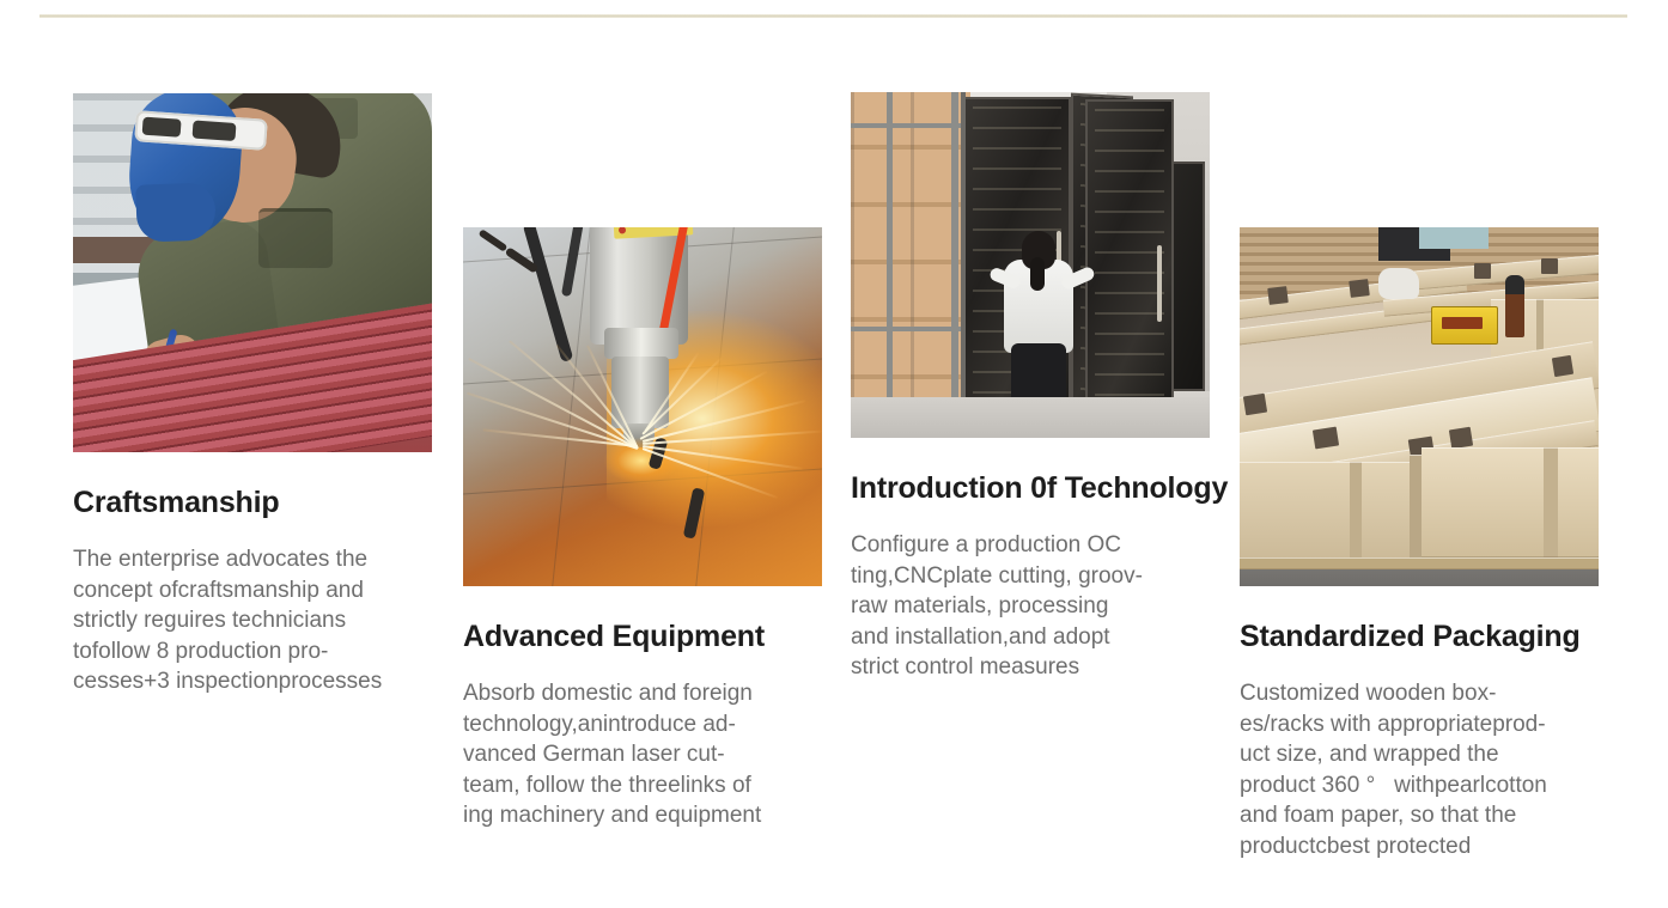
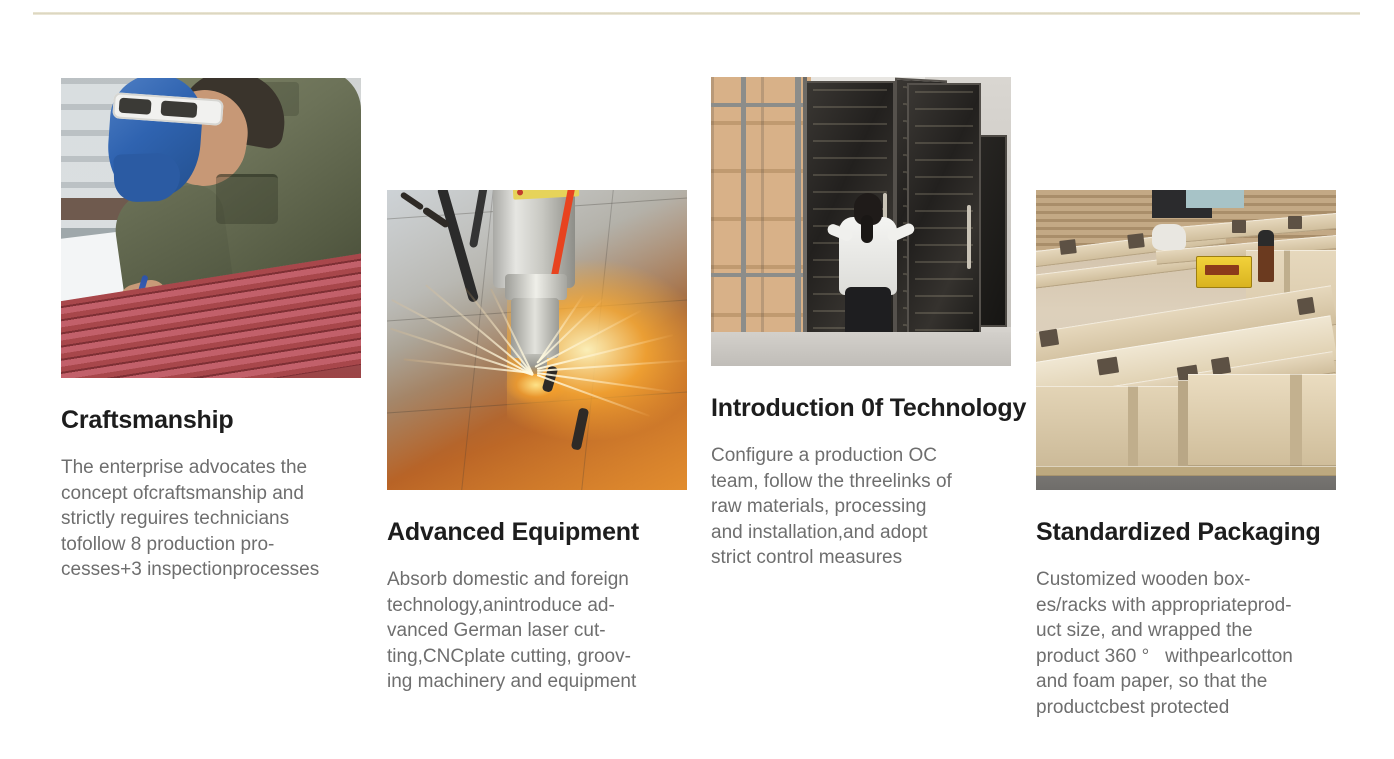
  Craftsmanship
  The enterprise advocates the
  concept ofcraftsmanship and
  strictly reguires technicians
  tofollow 8 production pro-
  cesses+3 inspectionprocesses
  Advanced Equipment
  Absorb domestic and foreign
  technology,anintroduce ad-
  vanced German laser cut-
- team, follow the threelinks of
+ ting,CNCplate cutting, groov-
  ing machinery and equipment
  Introduction 0f Technology
  Configure a production OC
- ting,CNCplate cutting, groov-
+ team, follow the threelinks of
  raw materials, processing
  and installation,and adopt
  strict control measures
  Standardized Packaging
  Customized wooden box-
  es/racks with appropriateprod-
  uct size, and wrapped the
  product 360 ° withpearlcotton
  and foam paper, so that the
  productcbest protected
